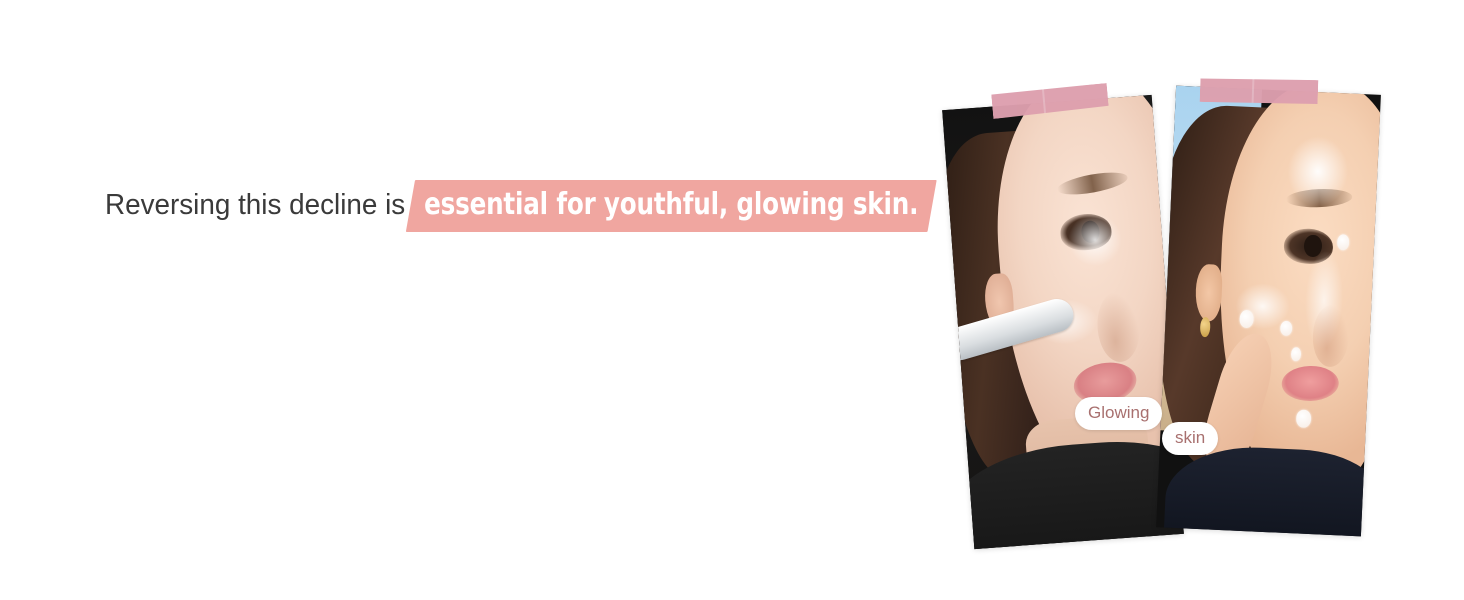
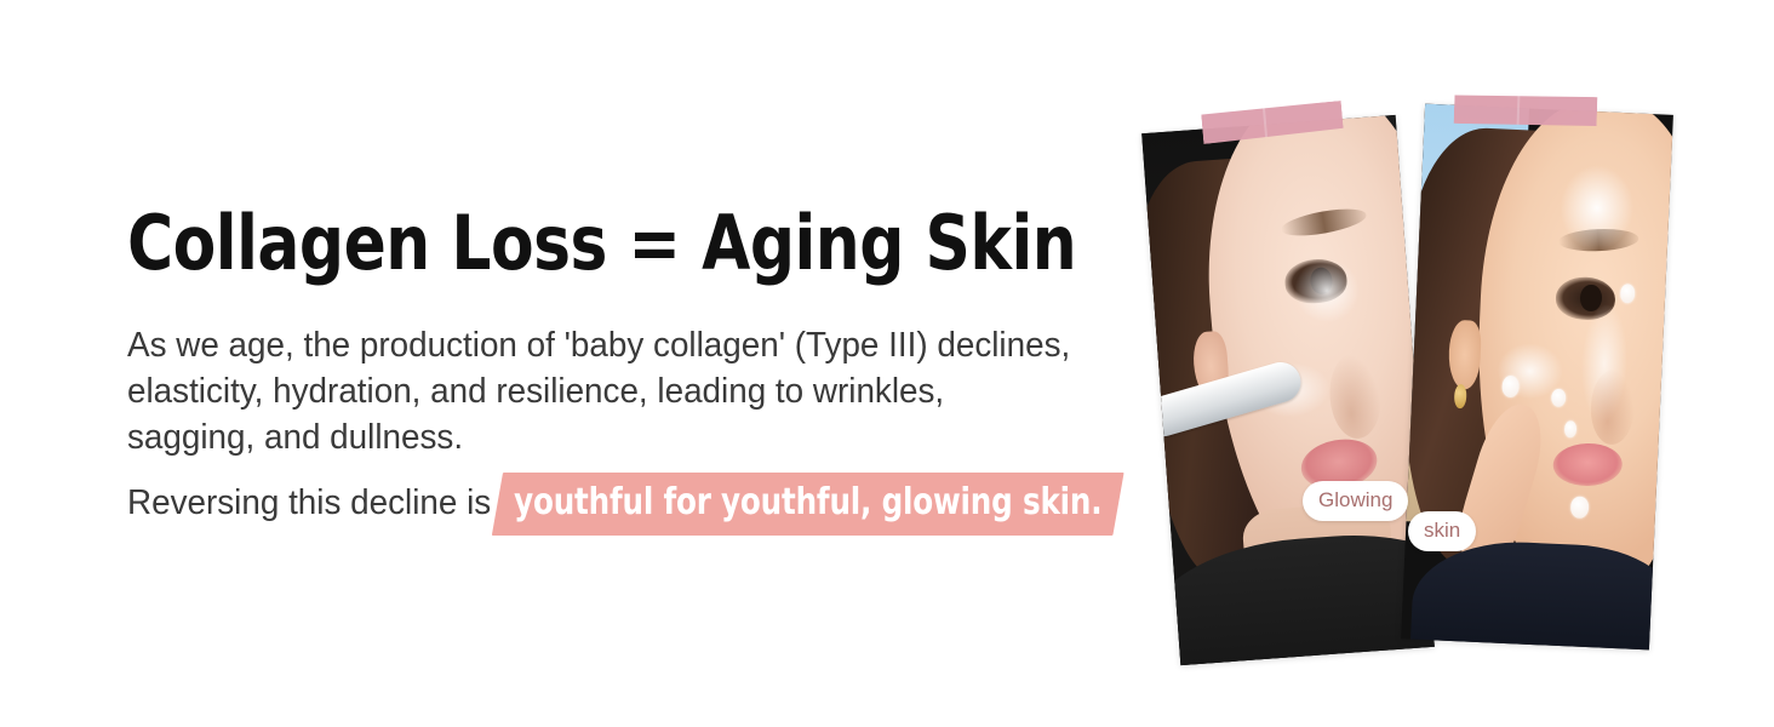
+ Collagen Loss = Aging Skin
+ As we age, the production of 'baby collagen' (Type III) declines,
+ elasticity, hydration, and resilience, leading to wrinkles,
+ sagging, and dullness.
- Reversing this decline is essential for youthful, glowing skin.
+ Reversing this decline is youthful for youthful, glowing skin.
  Glowing
  skin
